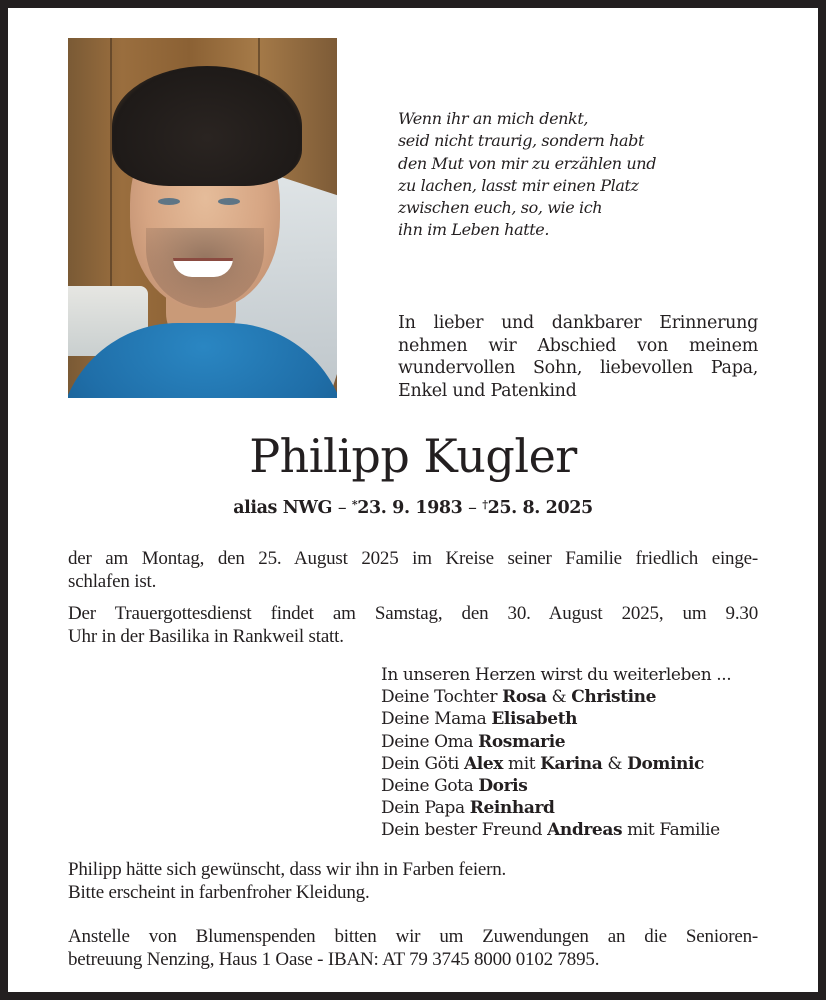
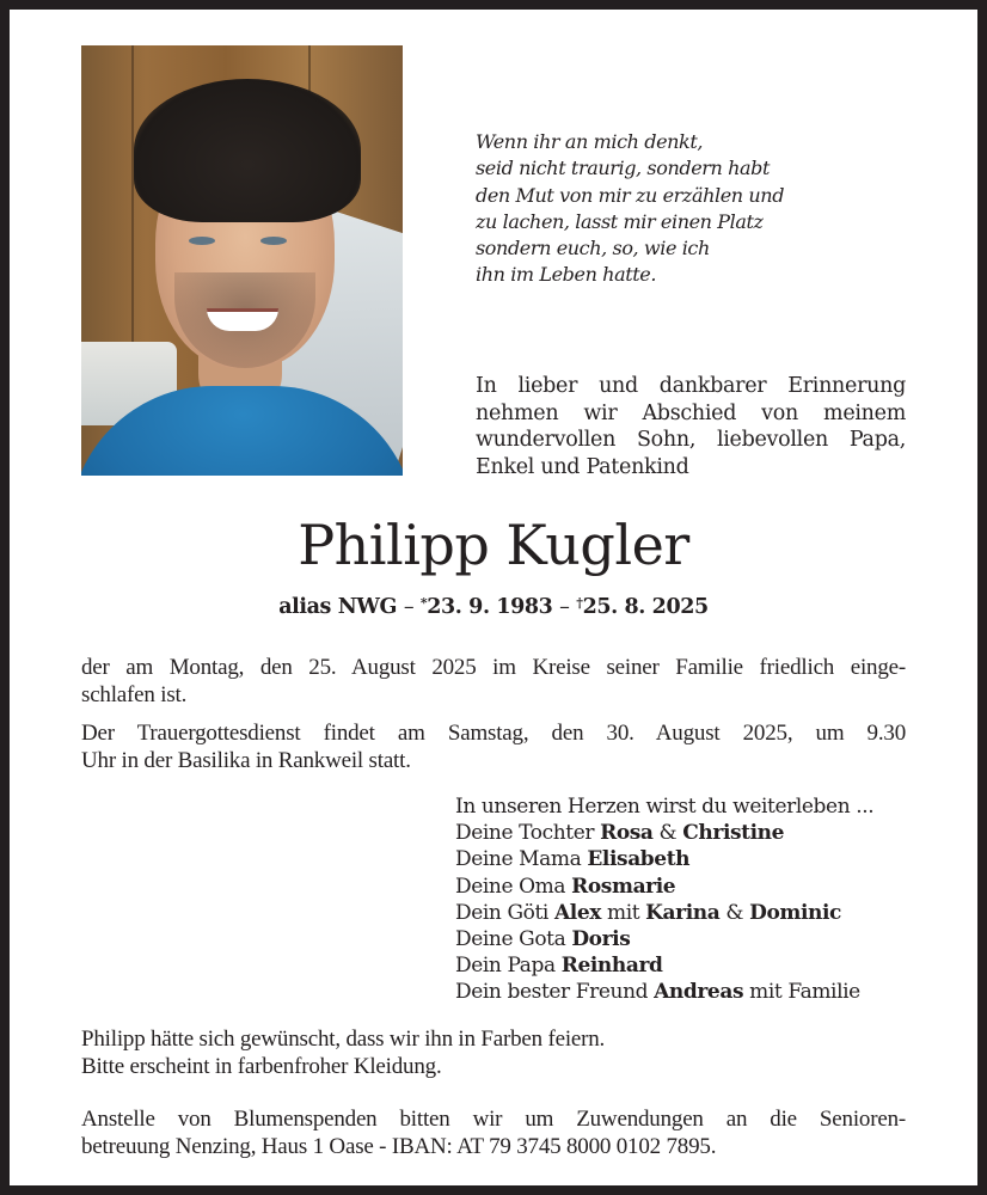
- Wenn ihr an mich denkt, seid nicht traurig, sondern habt den Mut von mir zu erzählen und zu lachen, lasst mir einen Platz zwischen euch, so, wie ich ihn im Leben hatte.
+ Wenn ihr an mich denkt, seid nicht traurig, sondern habt den Mut von mir zu erzählen und zu lachen, lasst mir einen Platz sondern euch, so, wie ich ihn im Leben hatte.
  In lieber und dankbarer Erinnerung
  nehmen wir Abschied von meinem
  wundervollen Sohn, liebevollen Papa,
  Enkel und Patenkind
  Philipp Kugler
  alias NWG – *23. 9. 1983 – †25. 8. 2025
  der am Montag, den 25. August 2025 im Kreise seiner Familie friedlich einge-
  schlafen ist.
  Der Trauergottesdienst findet am Samstag, den 30. August 2025, um 9.30
  Uhr in der Basilika in Rankweil statt.
  In unseren Herzen wirst du weiterleben ...
  Deine Tochter Rosa & Christine
  Deine Mama Elisabeth
  Deine Oma Rosmarie
  Dein Göti Alex mit Karina & Dominic
  Deine Gota Doris
  Dein Papa Reinhard
  Dein bester Freund Andreas mit Familie
  Philipp hätte sich gewünscht, dass wir ihn in Farben feiern.
  Bitte erscheint in farbenfroher Kleidung.
  Anstelle von Blumenspenden bitten wir um Zuwendungen an die Senioren-
  betreuung Nenzing, Haus 1 Oase - IBAN: AT 79 3745 8000 0102 7895.
